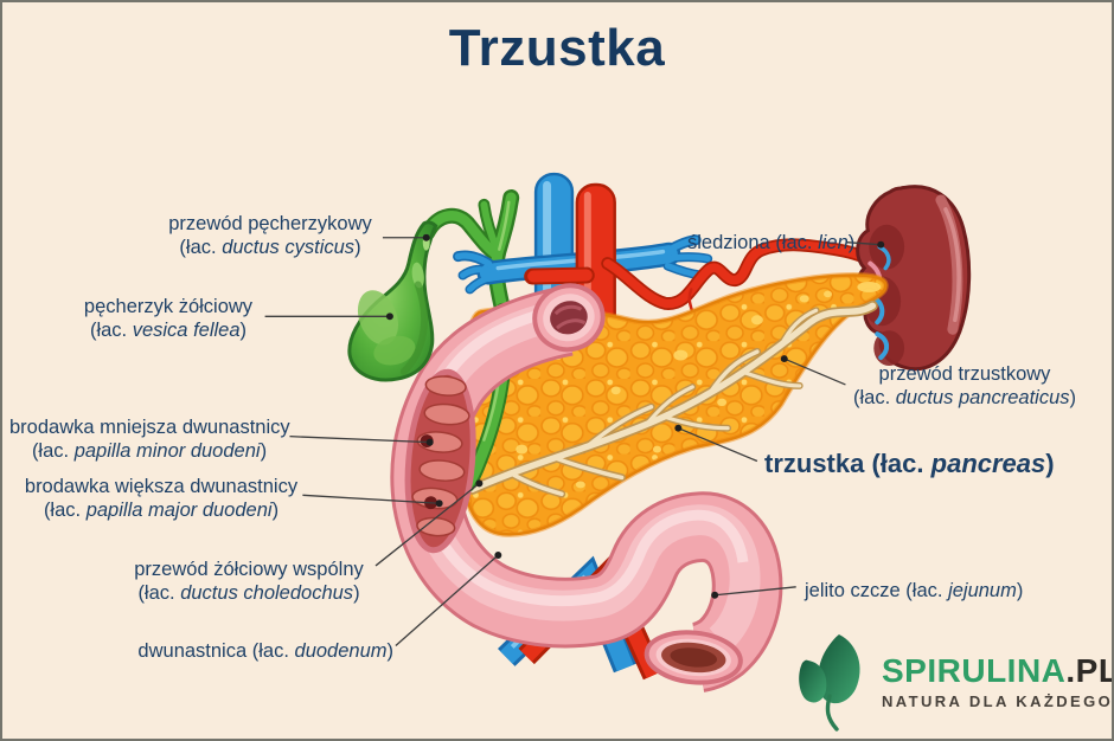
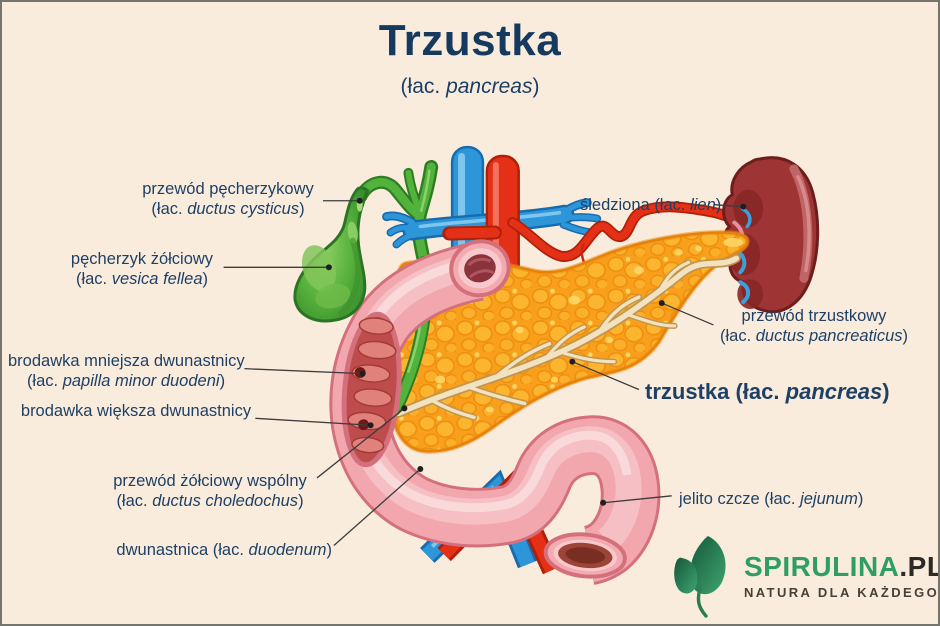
  Trzustka
+ (łac. pancreas)
  przewód pęcherzykowy
  (łac. ductus cysticus)
  pęcherzyk żółciowy
  (łac. vesica fellea)
  brodawka mniejsza dwunastnicy
  (łac. papilla minor duodeni)
  brodawka większa dwunastnicy
- (łac. papilla major duodeni)
  przewód żółciowy wspólny
  (łac. ductus choledochus)
  dwunastnica (łac. duodenum)
  śledziona (łac. lien)
  przewód trzustkowy
  (łac. ductus pancreaticus)
  trzustka (łac. pancreas)
  jelito czcze (łac. jejunum)
  SPIRULINA.PL
  NATURA DLA KAŻDEGO
